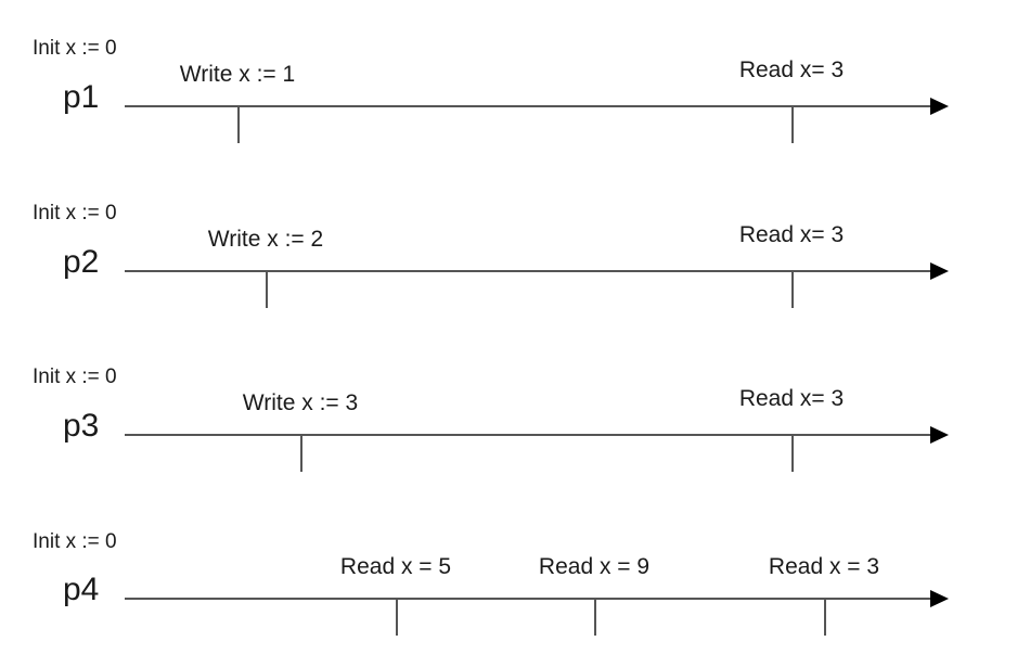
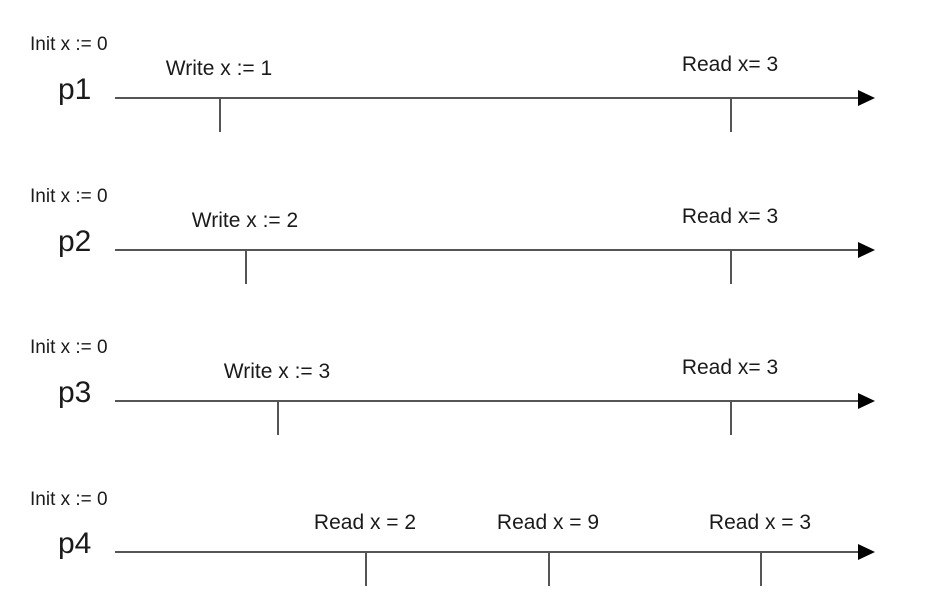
  Init x := 0
  p1
  Write x := 1
  Read x= 3
  Init x := 0
  p2
  Write x := 2
  Read x= 3
  Init x := 0
  p3
  Write x := 3
  Read x= 3
  Init x := 0
  p4
- Read x = 5
+ Read x = 2
  Read x = 9
  Read x = 3
